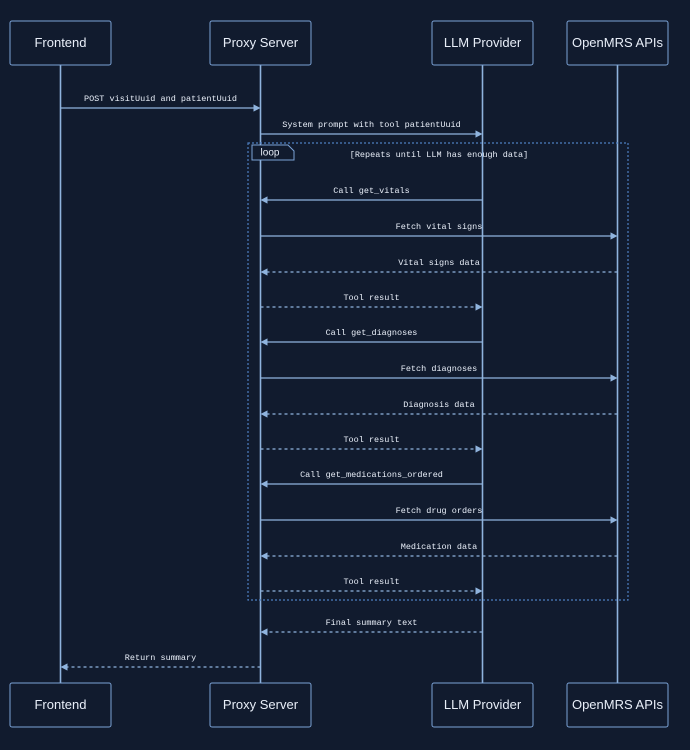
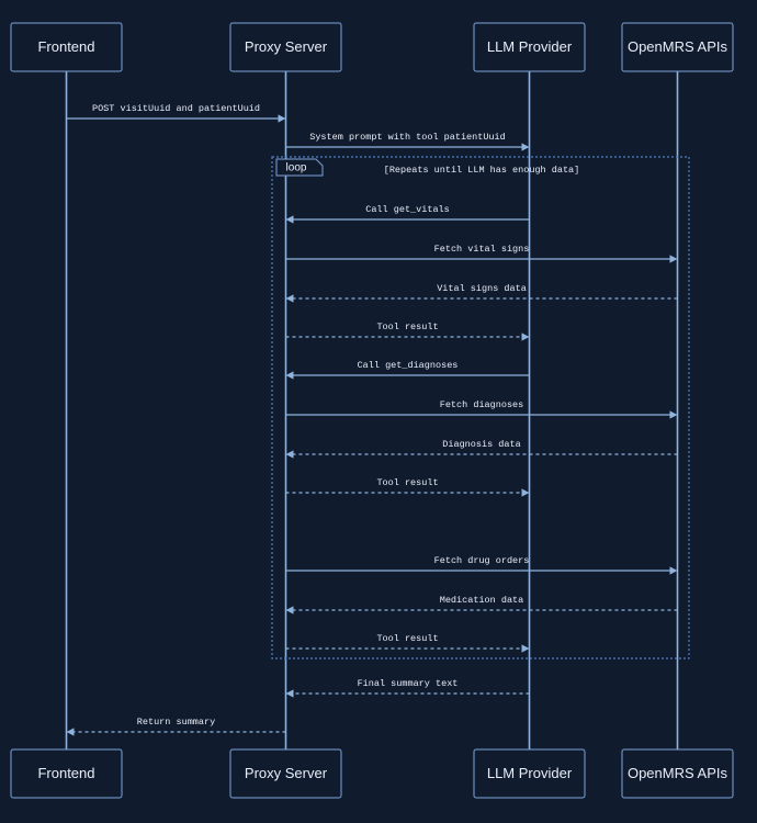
  loop
  [Repeats until LLM has enough data]
  POST visitUuid and patientUuid
  System prompt with tool patientUuid
  Call get_vitals
  Fetch vital signs
  Vital signs data
  Tool result
  Call get_diagnoses
  Fetch diagnoses
  Diagnosis data
  Tool result
- Call get_medications_ordered
  Fetch drug orders
  Medication data
  Tool result
  Final summary text
  Return summary
  Frontend
  Proxy Server
  LLM Provider
  OpenMRS APIs
  Frontend
  Proxy Server
  LLM Provider
  OpenMRS APIs
